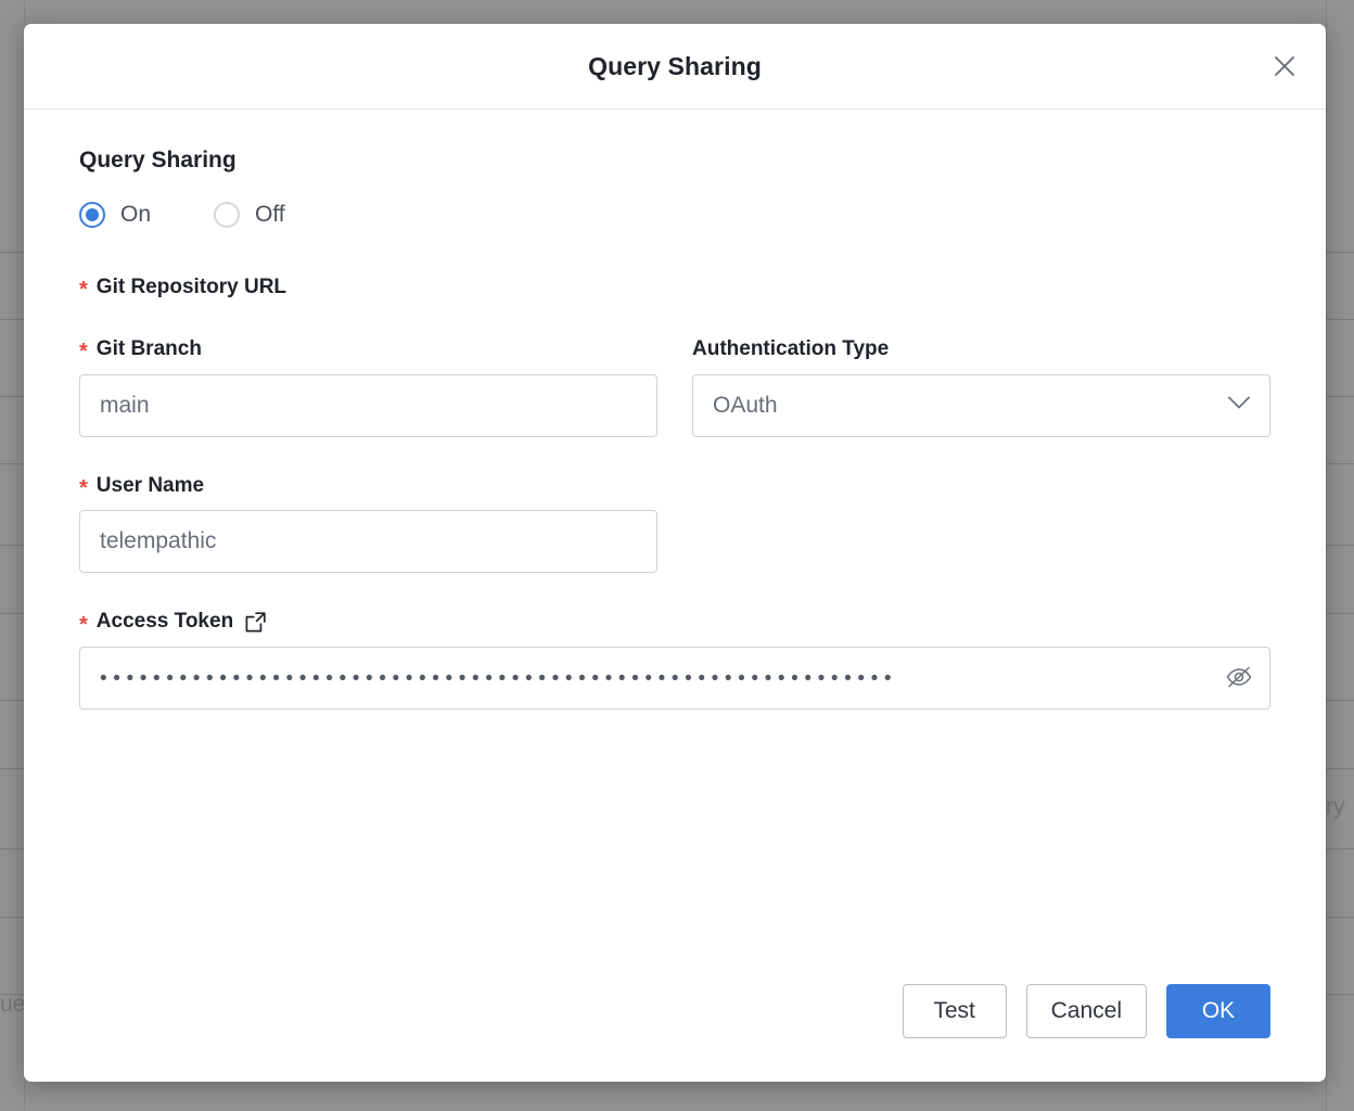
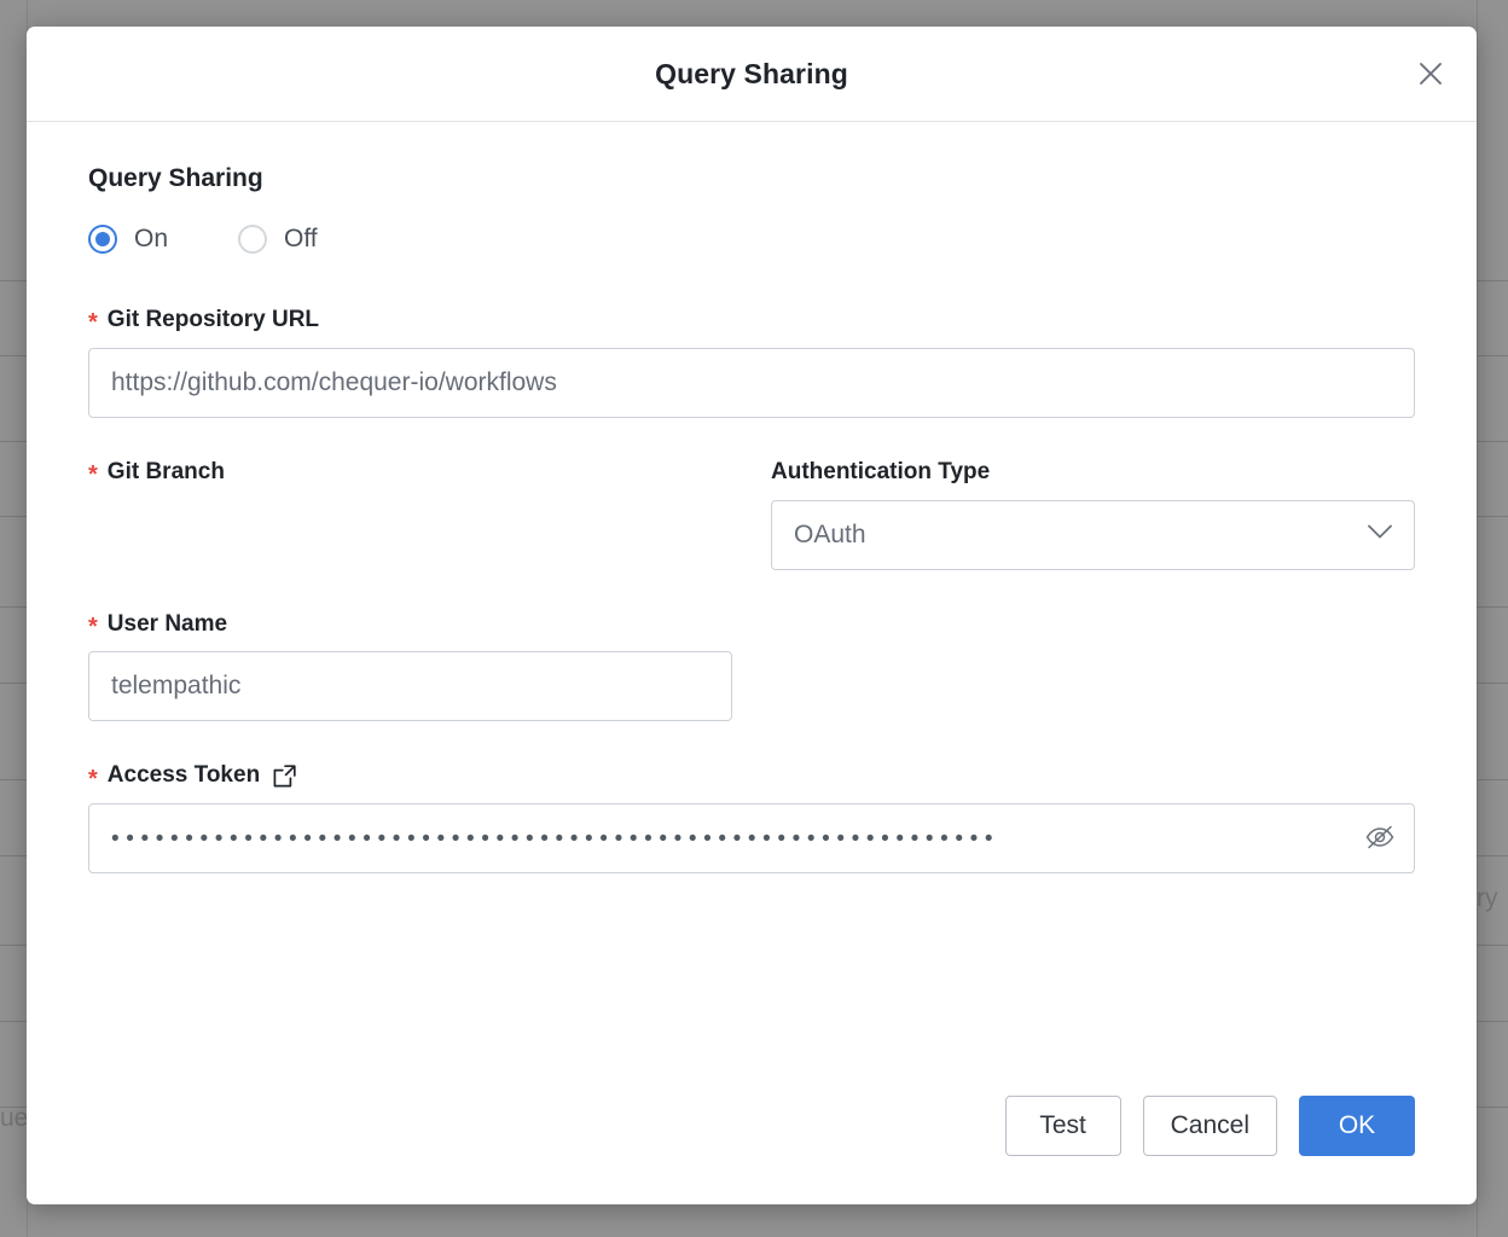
  ue
  ry
  Query Sharing
  Query Sharing
  On
  Off
  *
  Git Repository URL
+ https://github.com/chequer-io/workflows
  *
  Git Branch
- main
  Authentication Type
  OAuth
  *
  User Name
  telempathic
  *
  Access Token
  ••••••••••••••••••••••••••••••••••••••••••••••••••••••••••••
  Test
  Cancel
  OK
